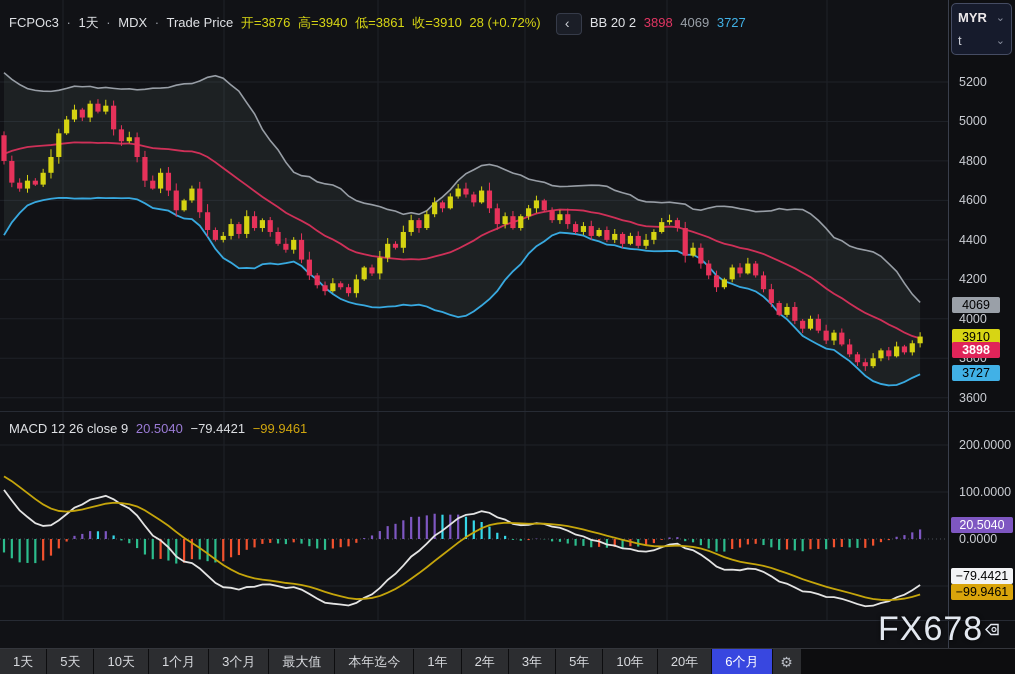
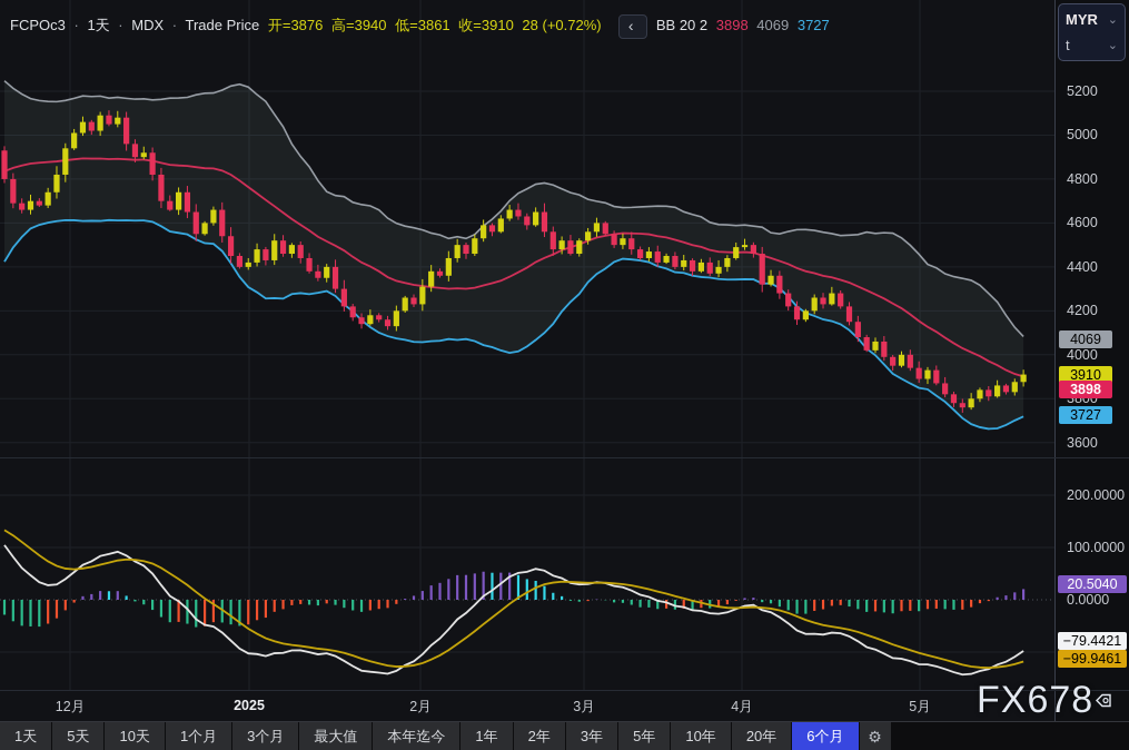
  FCPOc3 · 1天 · MDX · Trade Price 开=3876 高=3940 低=3861 收=3910 28 (+0.72%) ‹ BB 20 2 3898 4069 3727
- MACD 12 26 close 9 20.5040 −79.4421 −99.9461
  5200
  5000
  4800
  4600
  4400
  4200
  4000
  3800
  3600
  4069
  3910
  3898
  3727
  200.0000
  100.0000
  0.0000
  20.5040
  −79.4421
  −99.9461
  MYR
  ⌄
  t
  ⌄
+ 12月
+ 2025
+ 2月
+ 3月
+ 4月
+ 5月
  FX678
  1天
  5天
  10天
  1个月
  3个月
  最大值
  本年迄今
  1年
  2年
  3年
  5年
  10年
  20年
  6个月
  ⚙
